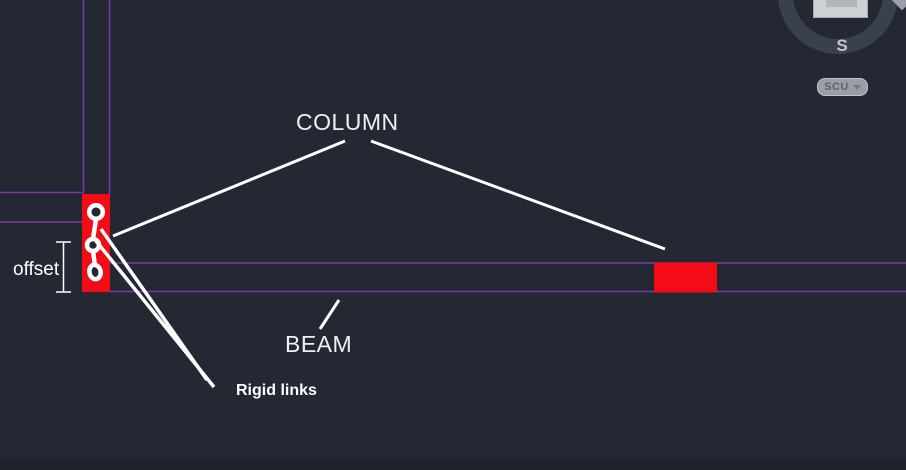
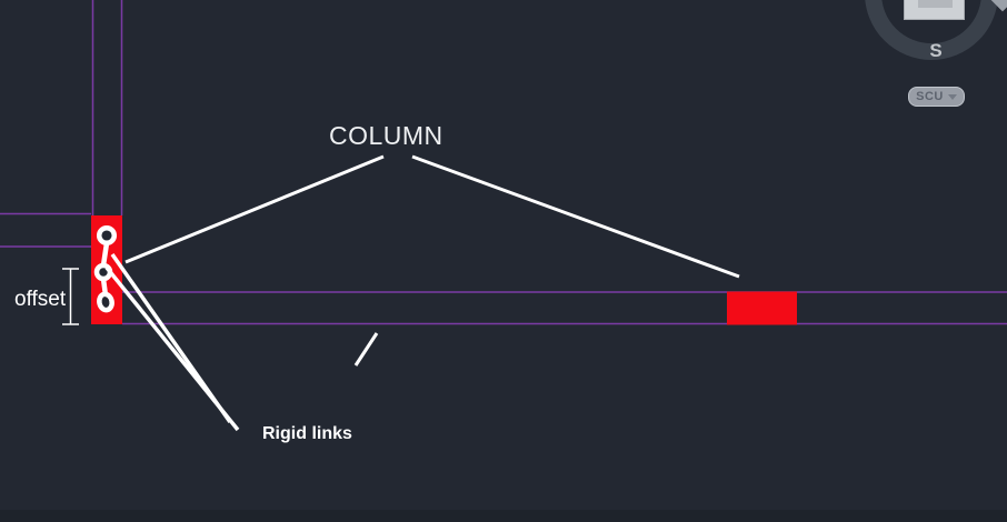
  COLUMN
- BEAM
  offset
  Rigid links
  S
  SCU
